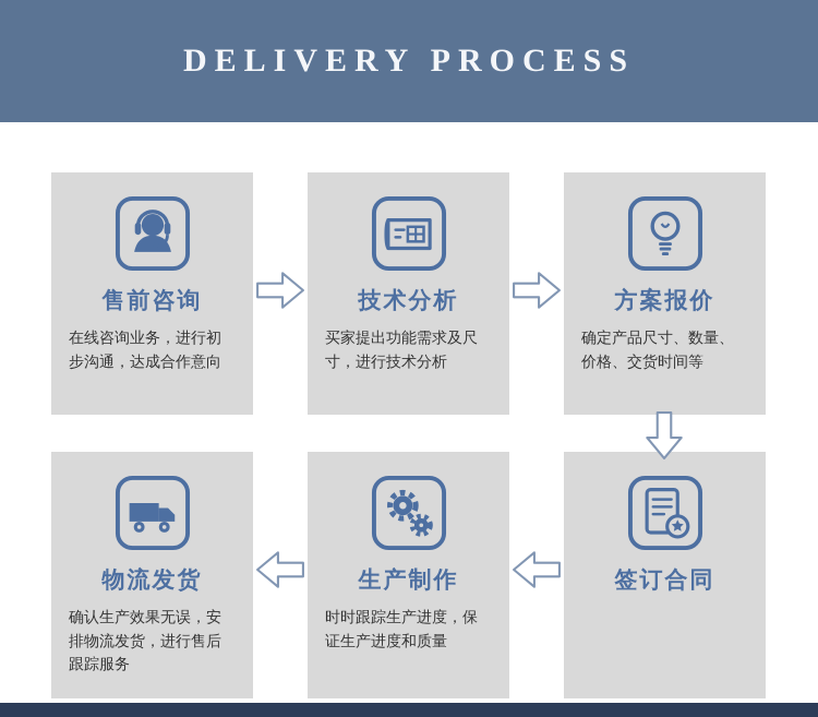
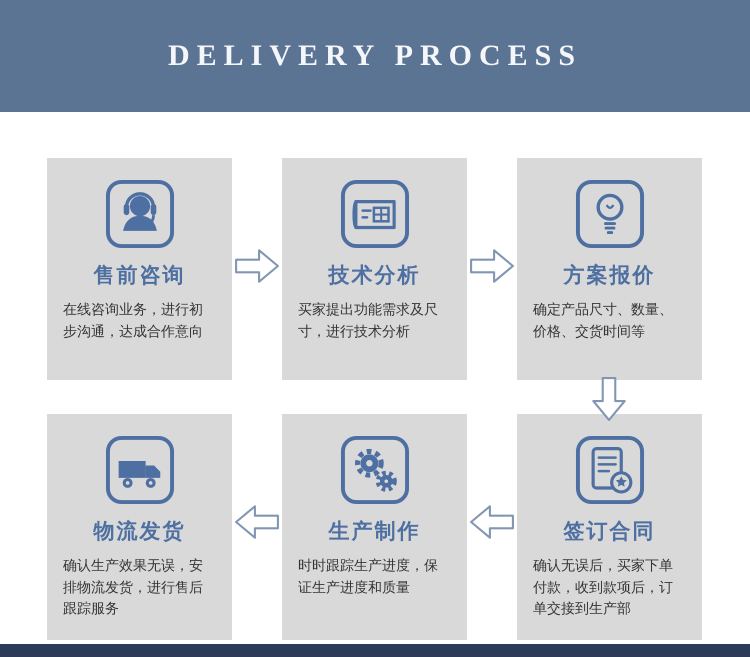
  DELIVERY PROCESS
  售前咨询
  在线咨询业务，进行初步沟通，达成合作意向
  技术分析
  买家提出功能需求及尺寸，进行技术分析
  方案报价
  确定产品尺寸、数量、价格、交货时间等
  物流发货
  确认生产效果无误，安排物流发货，进行售后跟踪服务
  生产制作
  时时跟踪生产进度，保证生产进度和质量
  签订合同
+ 确认无误后，买家下单付款，收到款项后，订单交接到生产部
